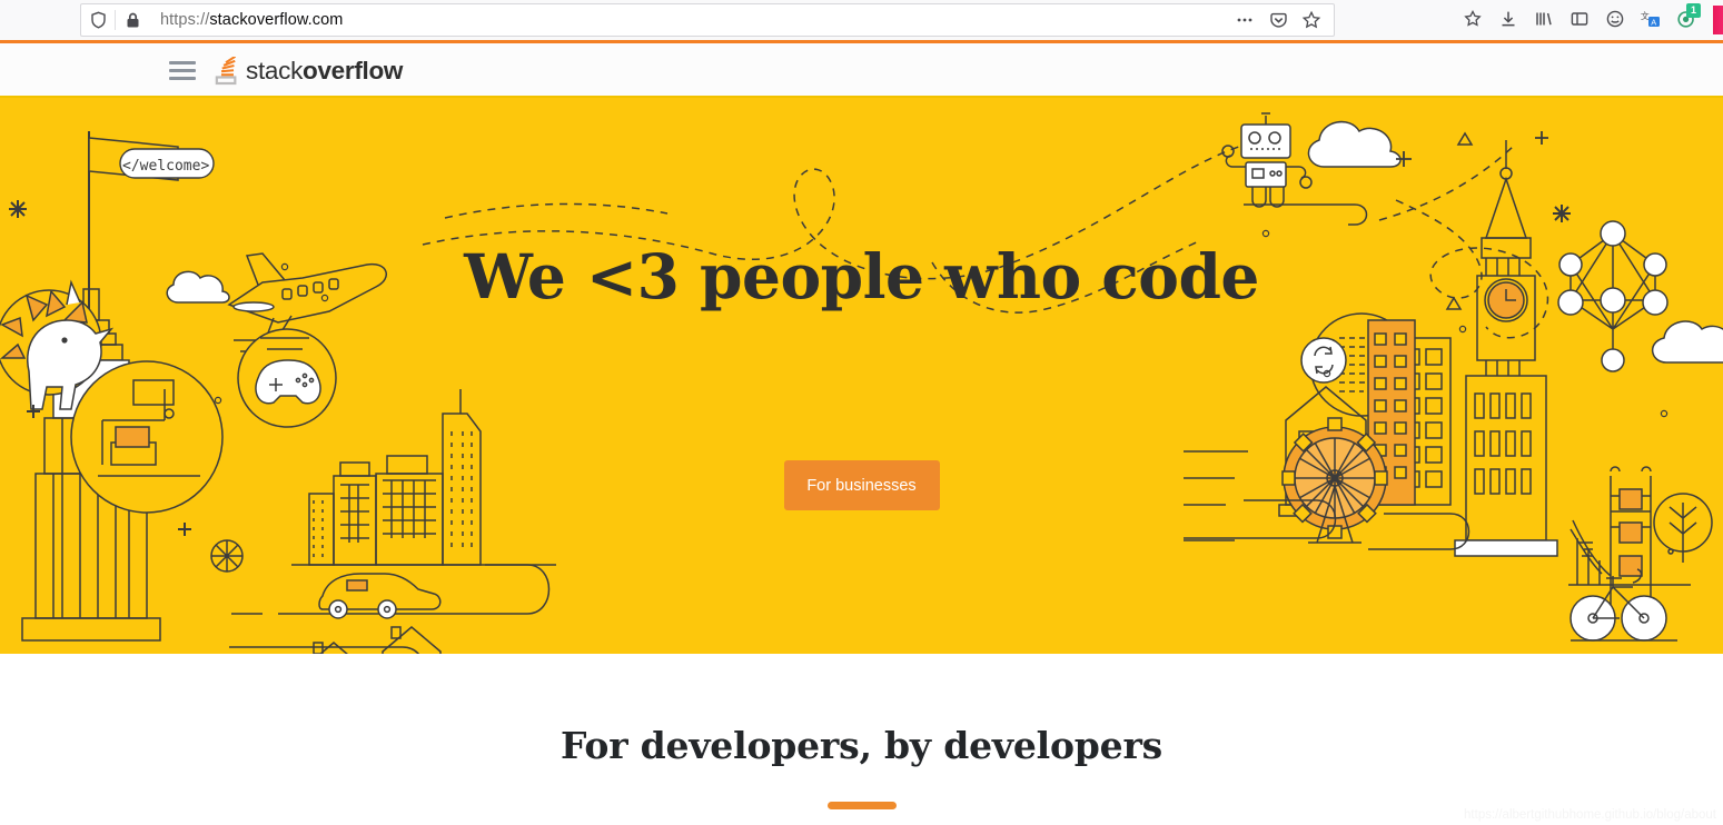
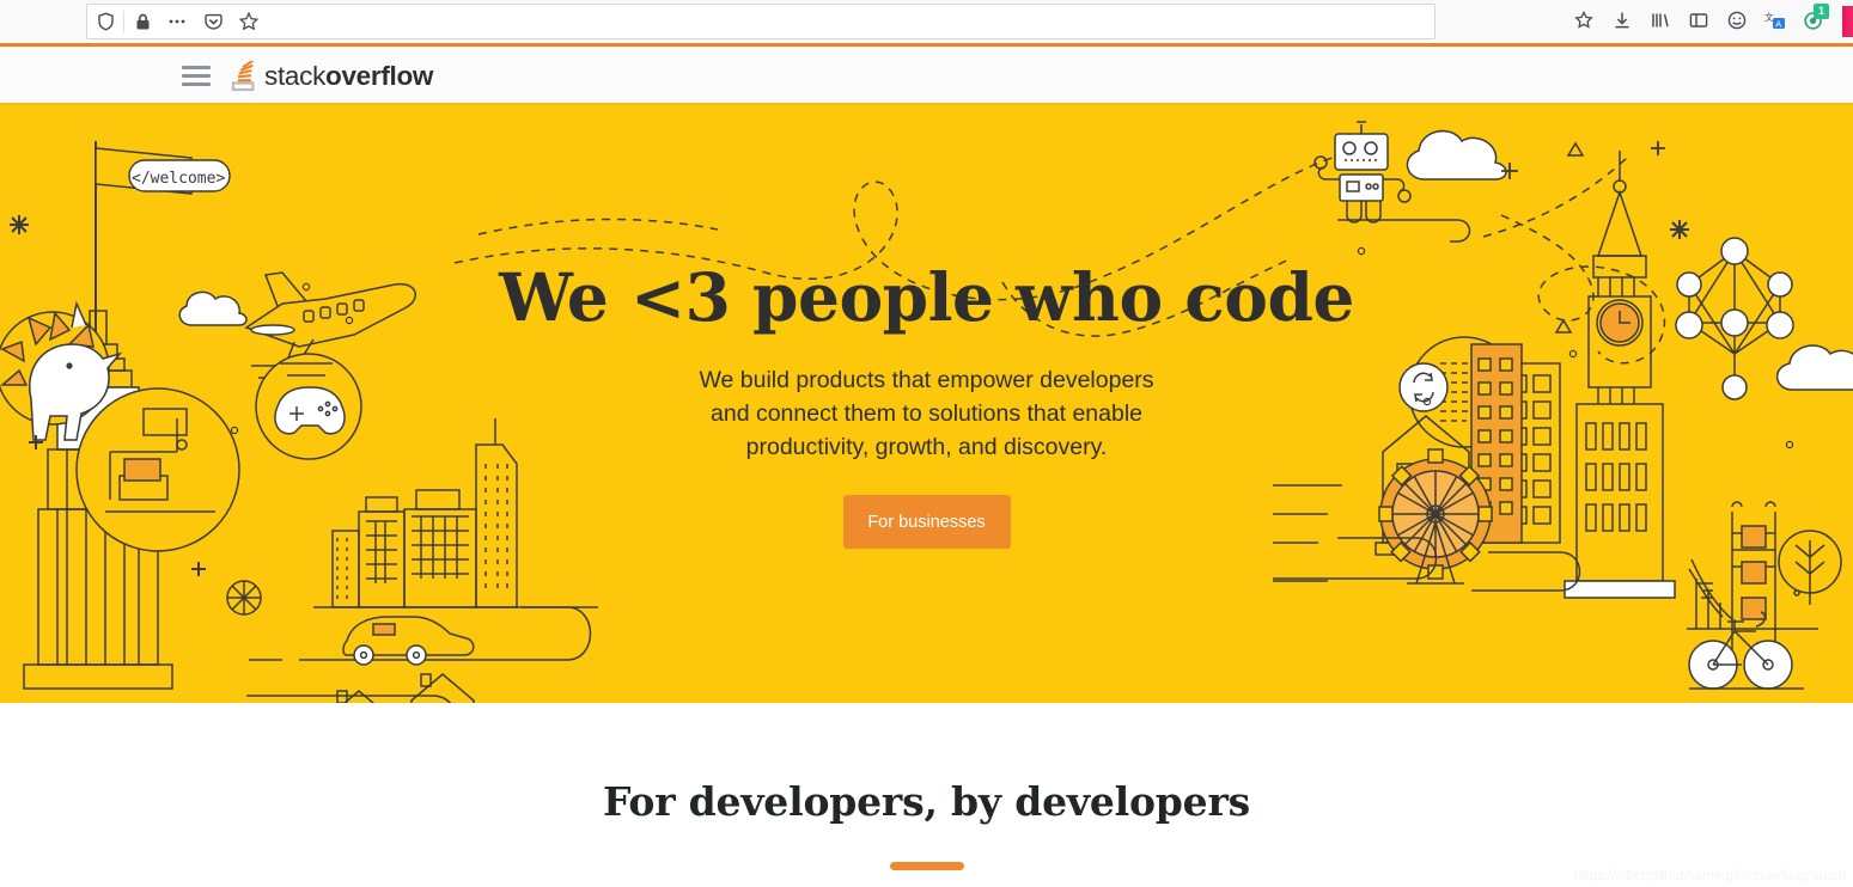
- https://stackoverflow.com
  文
  A
  1
  stackoverflow
  </welcome>
  We <3 people who code
+ We build products that empower developers
+ and connect them to solutions that enable
+ productivity, growth, and discovery.
  For businesses
  For developers, by developers
